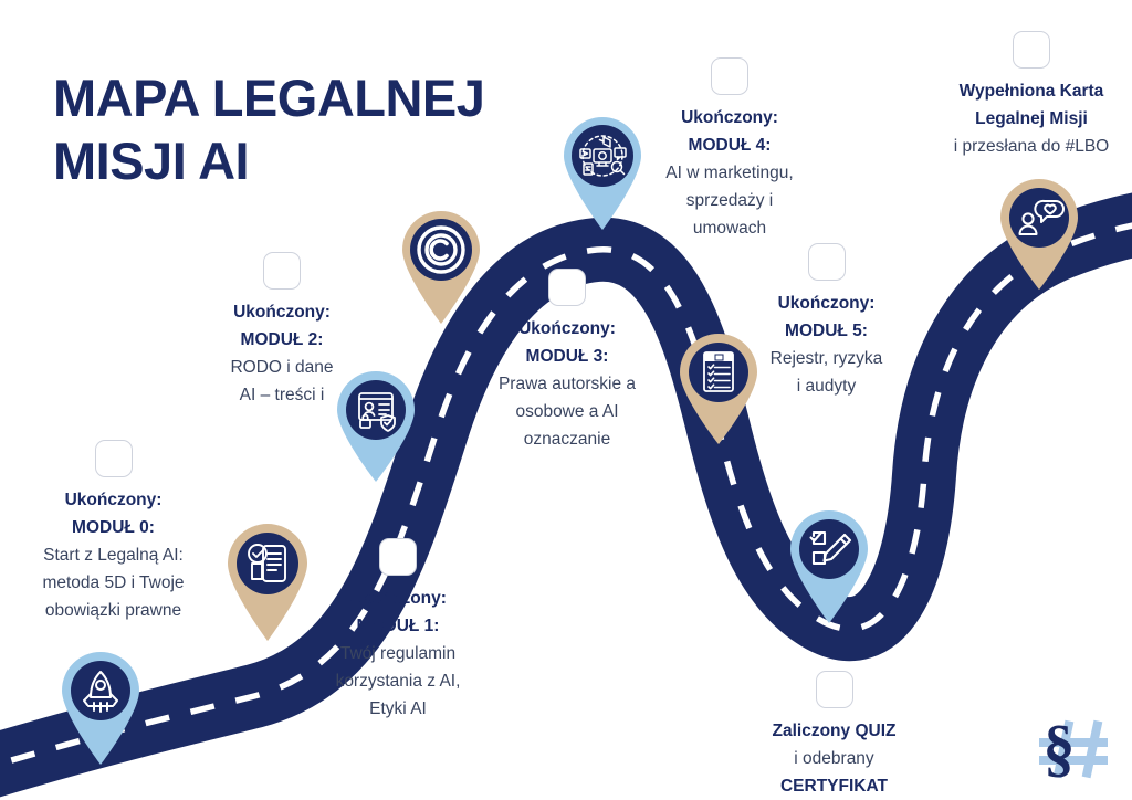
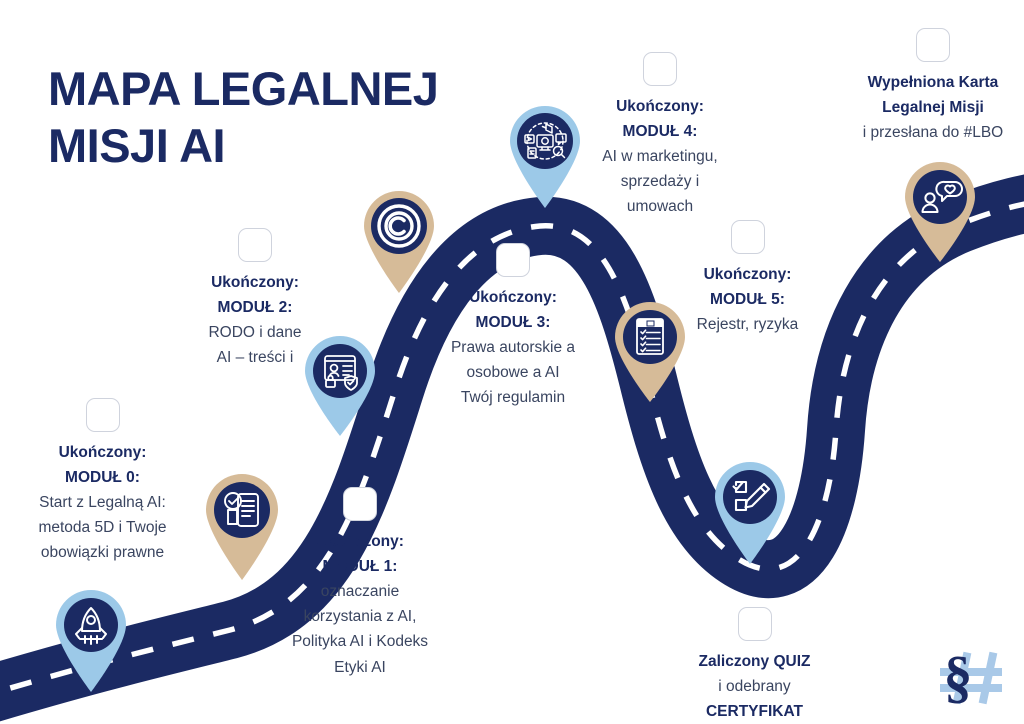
  MAPA LEGALNEJ
  MISJI AI
  Ukończony:
  MODUŁ 0:
  Start z Legalną AI:
  metoda 5D i Twoje
  obowiązki prawne
  Ukończony:
  MODUŁ 1:
- Twój regulamin
+ oznaczanie
  korzystania z AI,
+ Polityka AI i Kodeks
  Etyki AI
  Ukończony:
  MODUŁ 2:
  RODO i dane
  AI – treści i
  Ukończony:
  MODUŁ 3:
  Prawa autorskie a
  osobowe a AI
- oznaczanie
+ Twój regulamin
  Ukończony:
  MODUŁ 4:
  AI w marketingu,
  sprzedaży i
  umowach
  Ukończony:
  MODUŁ 5:
  Rejestr, ryzyka
- i audyty
  Zaliczony QUIZ
  i odebrany
  CERTYFIKAT
  Wypełniona Karta
  Legalnej Misji
  i przesłana do #LBO
  §
